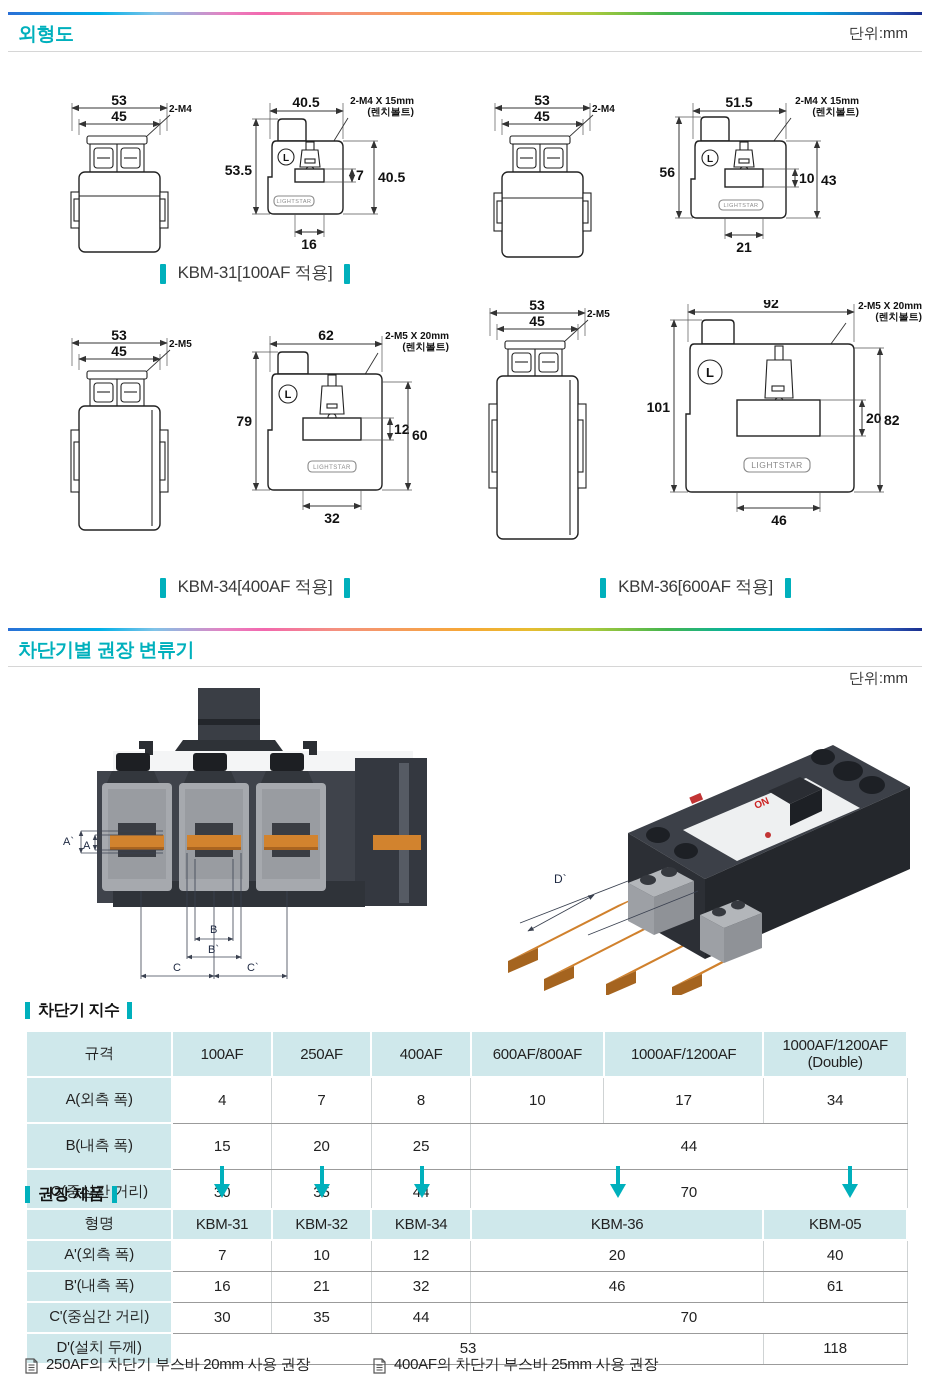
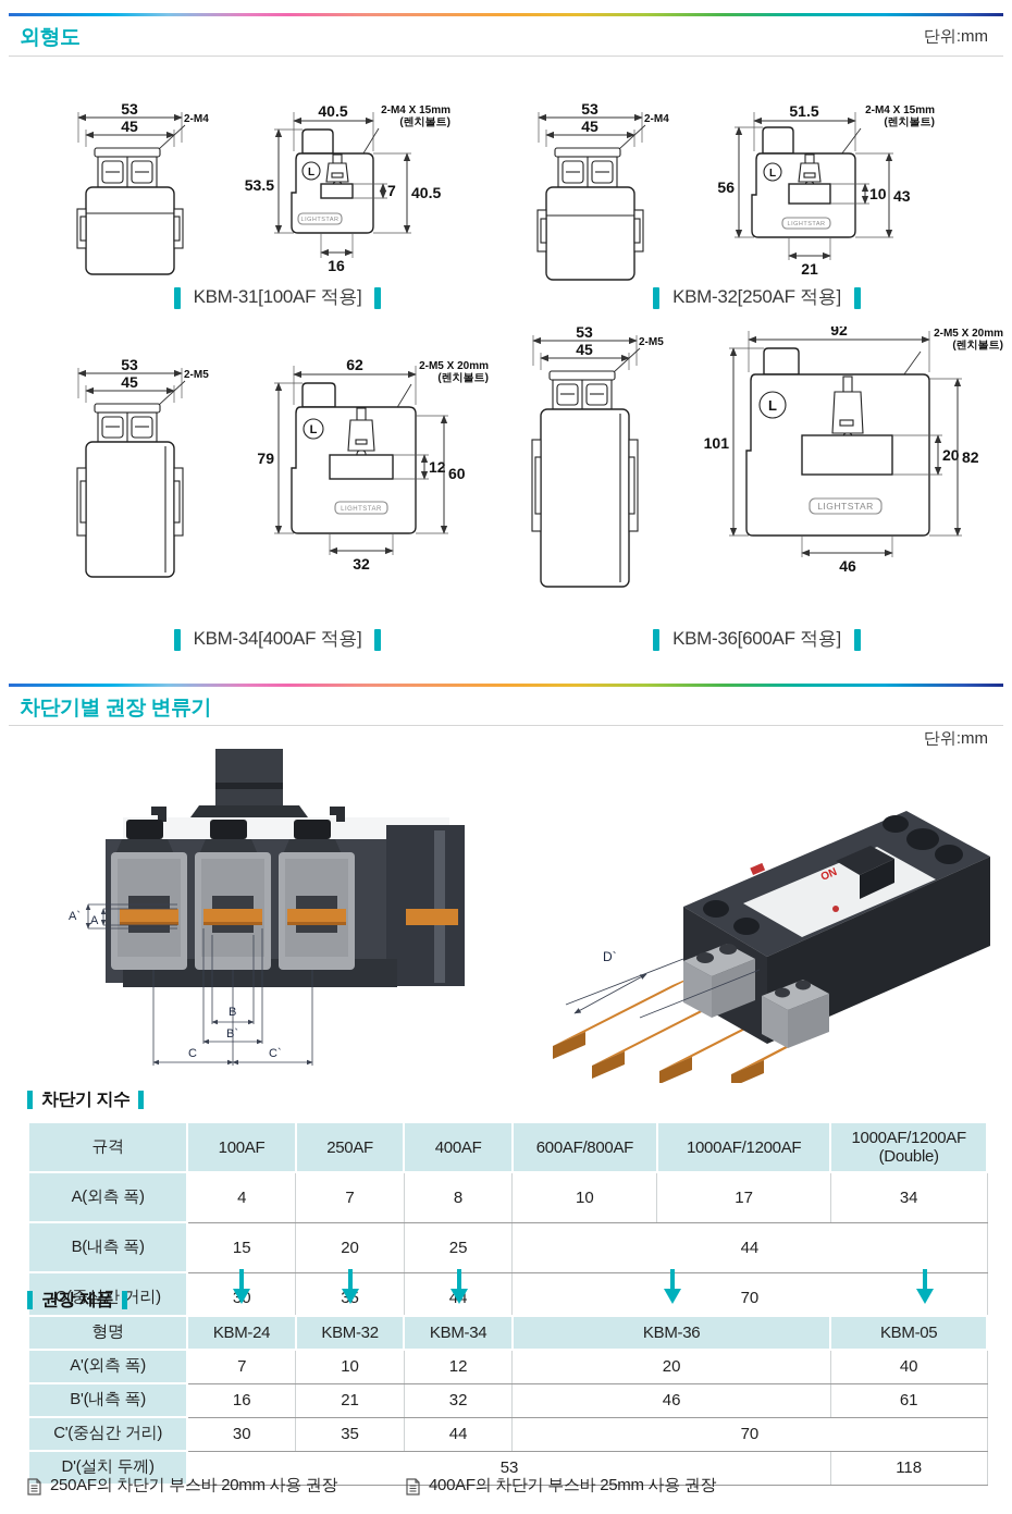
  외형도
  단위:mm
  53
  45
  2-M4
  40.5
  2-M4 X 15mm
  (렌치볼트)
  L
  16
  53.5
  7
  40.5
  KBM-31[100AF 적용]
  53
  45
  2-M4
  51.5
  2-M4 X 15mm
  (렌치볼트)
  L
  21
  56
  10
  43
+ KBM-32[250AF 적용]
  53
  45
  2-M5
  62
  2-M5 X 20mm
  (렌치볼트)
  L
  32
  79
  12
  60
  KBM-34[400AF 적용]
  53
  45
  2-M5
  92
  2-M5 X 20mm
  (렌치볼트)
  L
  LIGHTSTAR
  46
  101
  20
  82
  KBM-36[600AF 적용]
  차단기별 권장 변류기
  단위:mm
  A`
  A
  B
  B`
  C
  C`
  D`
  차단기 지수
  규격	100AF	250AF	400AF	600AF/800AF	1000AF/1200AF	1000AF/1200AF (Double)
  A(외측 폭)	4	7	8	10	17	34
  B(내측 폭)	15	20	25	44
  C(중심간 거리)	30	35	4	70
  권장 제품
- 형명	KBM-31	KBM-32	KBM-34	KBM-36	KBM-05
+ 형명	KBM-24	KBM-32	KBM-34	KBM-36	KBM-05
  A'(외측 폭)	7	10	12	20	40
  B'(내측 폭)	16	21	32	46	61
  C'(중심간 거리)	30	35	44	70
  D'(설치 두께)	53	118
  250AF의 차단기 부스바 20mm 사용 권장
  400AF의 차단기 부스바 25mm 사용 권장
